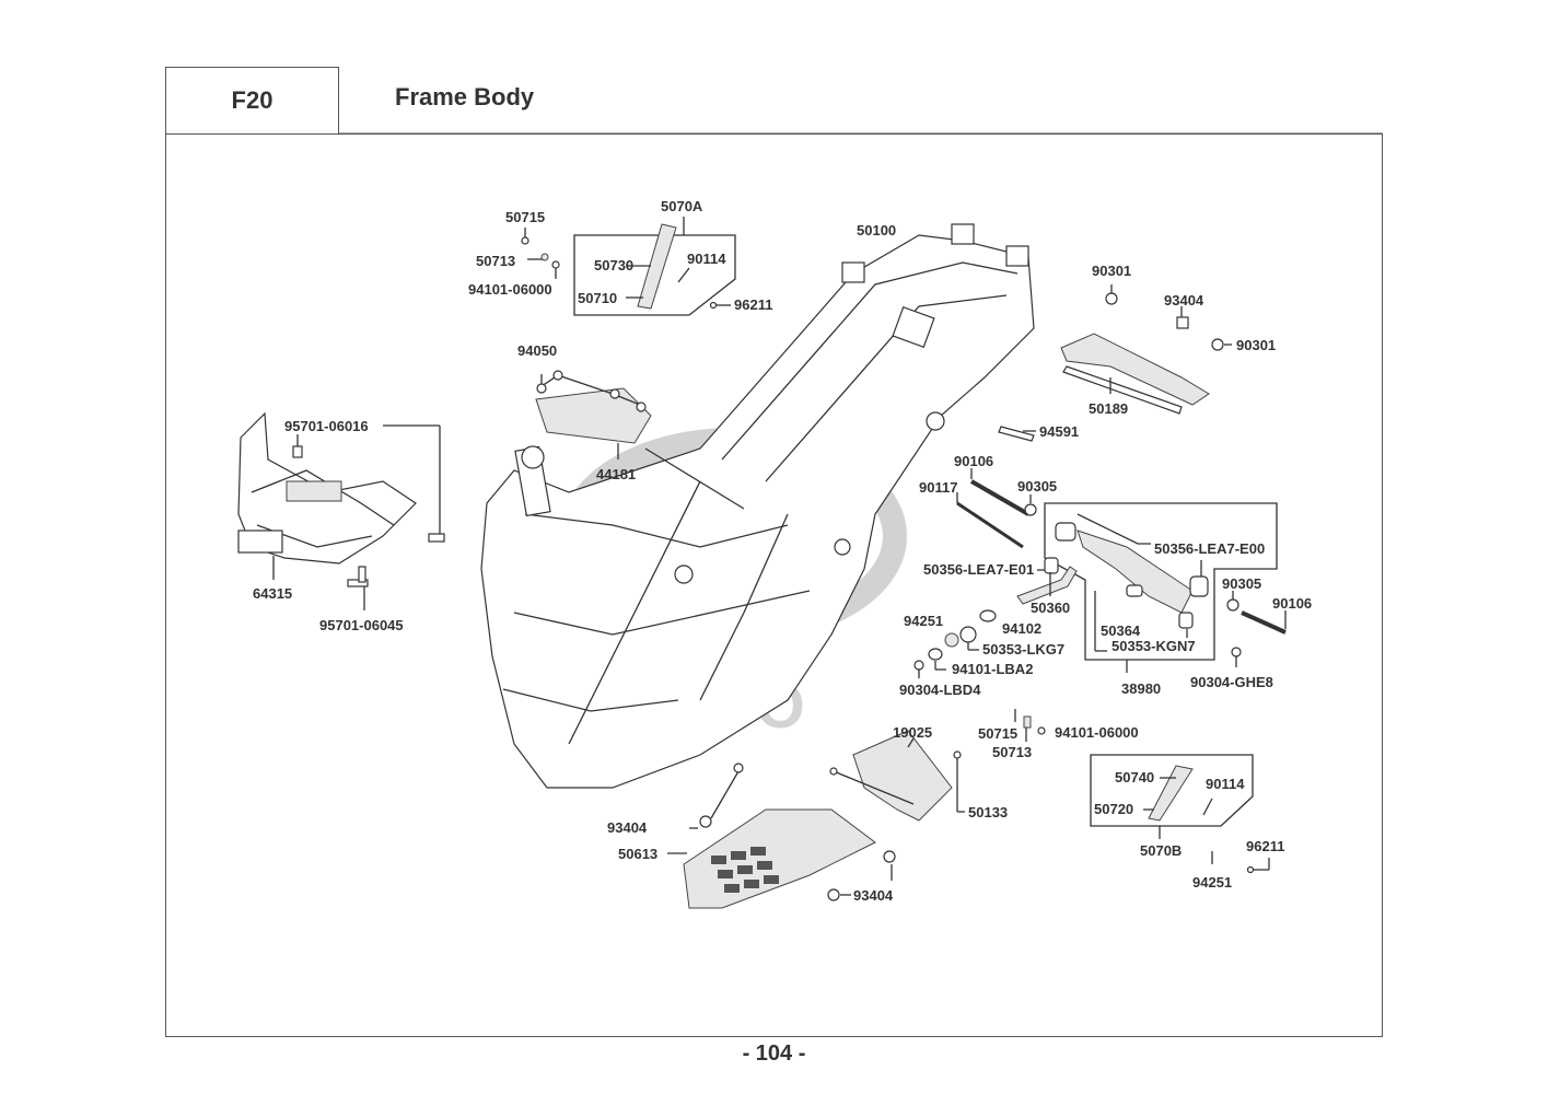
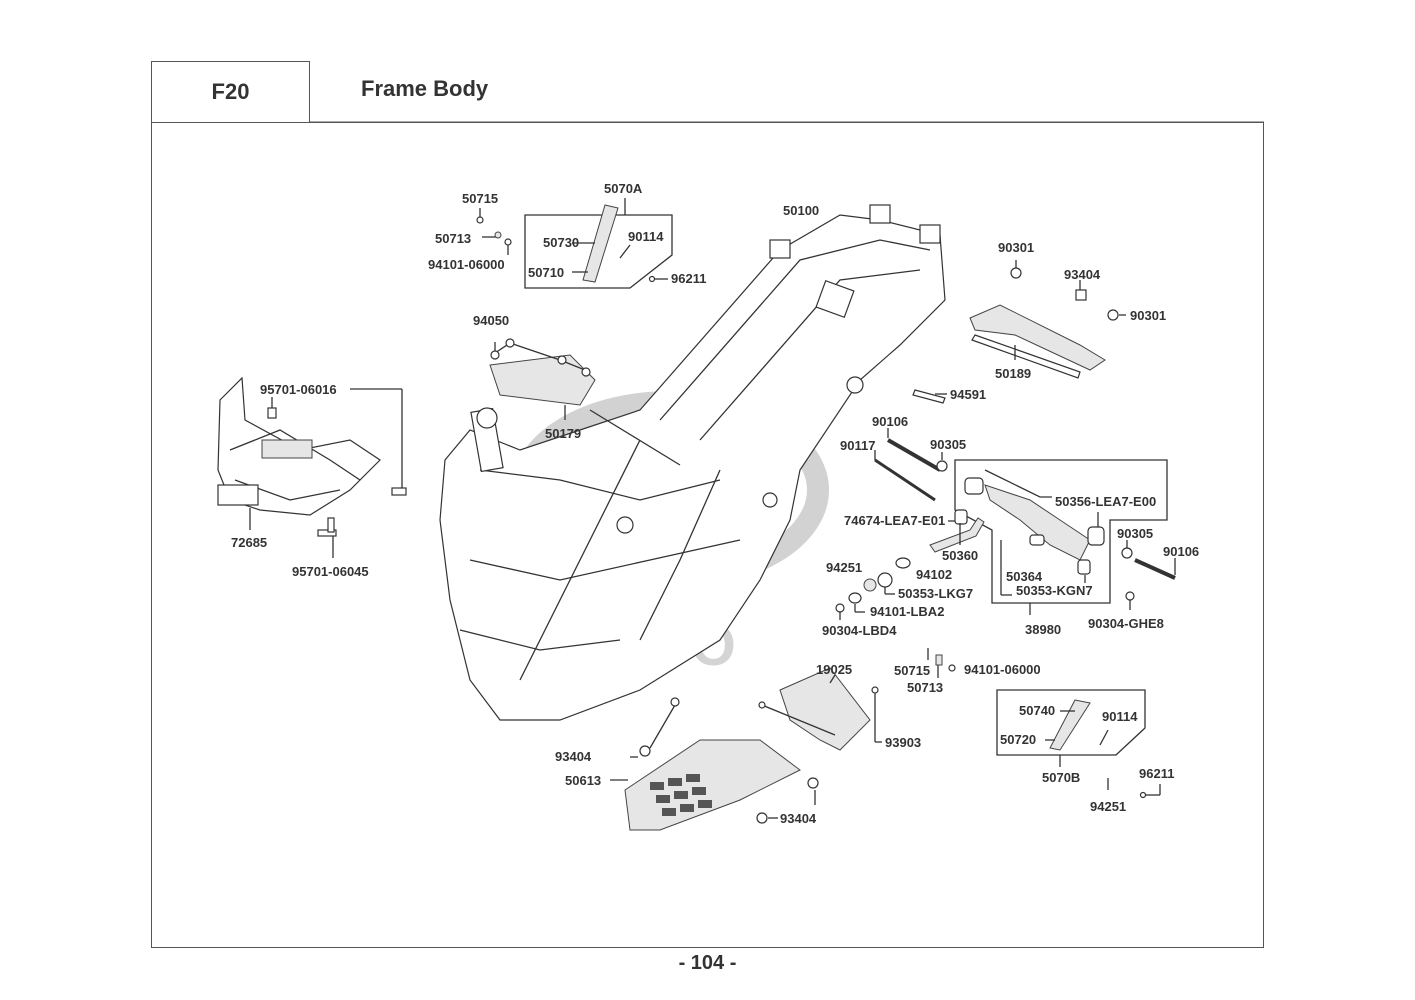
  F20
  Frame Body
  50715
  50713
  94101-06000
  5070A
  50730
  50710
  90114
  96211
  50100
  90301
  93404
  90301
  50189
  94591
  94050
- 44181
+ 50179
  95701-06016
- 64315
+ 72685
  95701-06045
  90106
  90117
  90305
  50356-LEA7-E00
- 50356-LEA7-E01
+ 74674-LEA7-E01
  50360
  94251
  94102
  50353-LKG7
  94101-LBA2
  90304-LBD4
  50364
  50353-KGN7
  38980
  90305
  90106
  90304-GHE8
  19025
  50715
  50713
  94101-06000
- 50133
+ 93903
  93404
  50613
  93404
  50740
  50720
  90114
  5070B
  96211
  94251
  - 104 -
